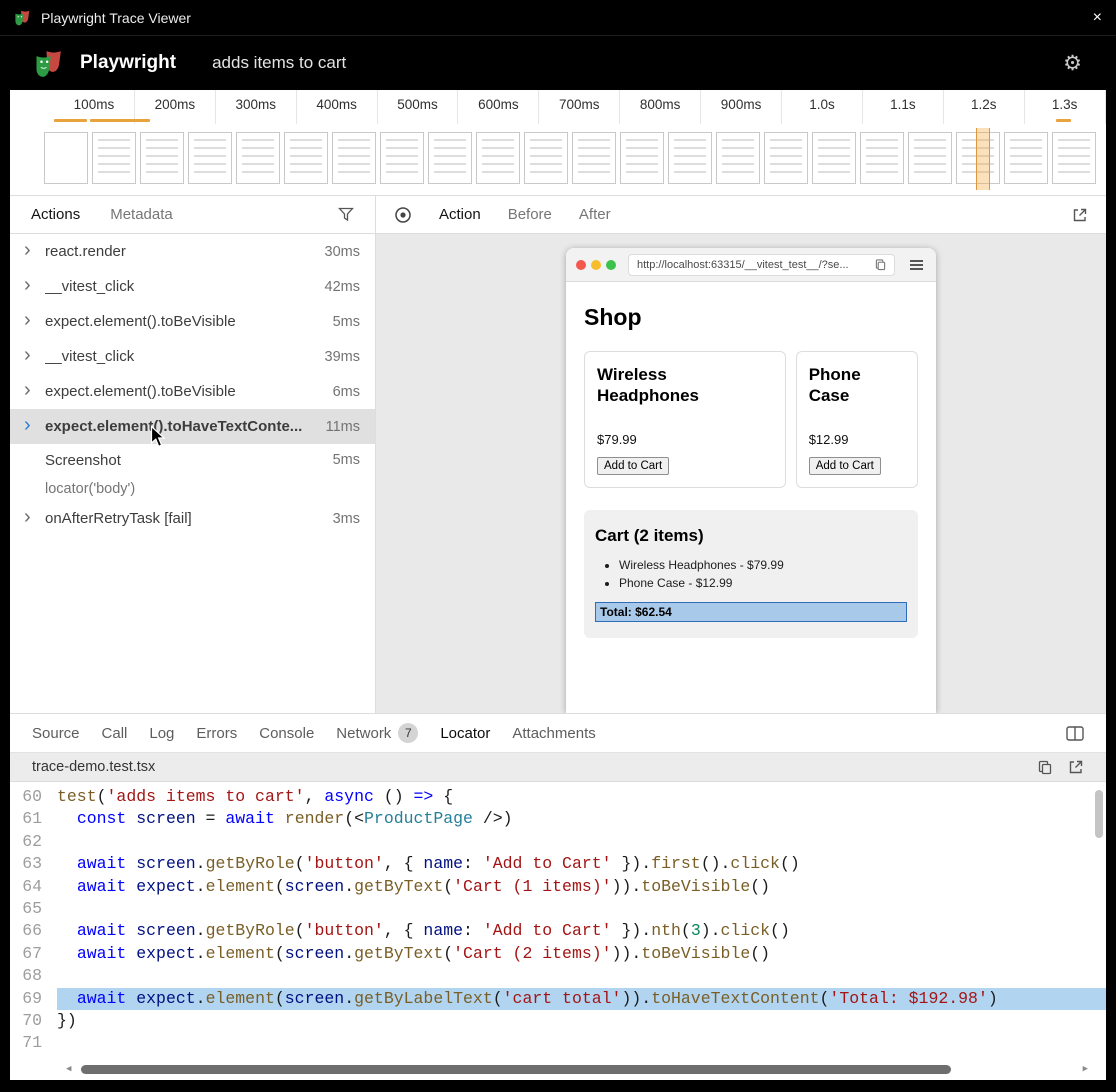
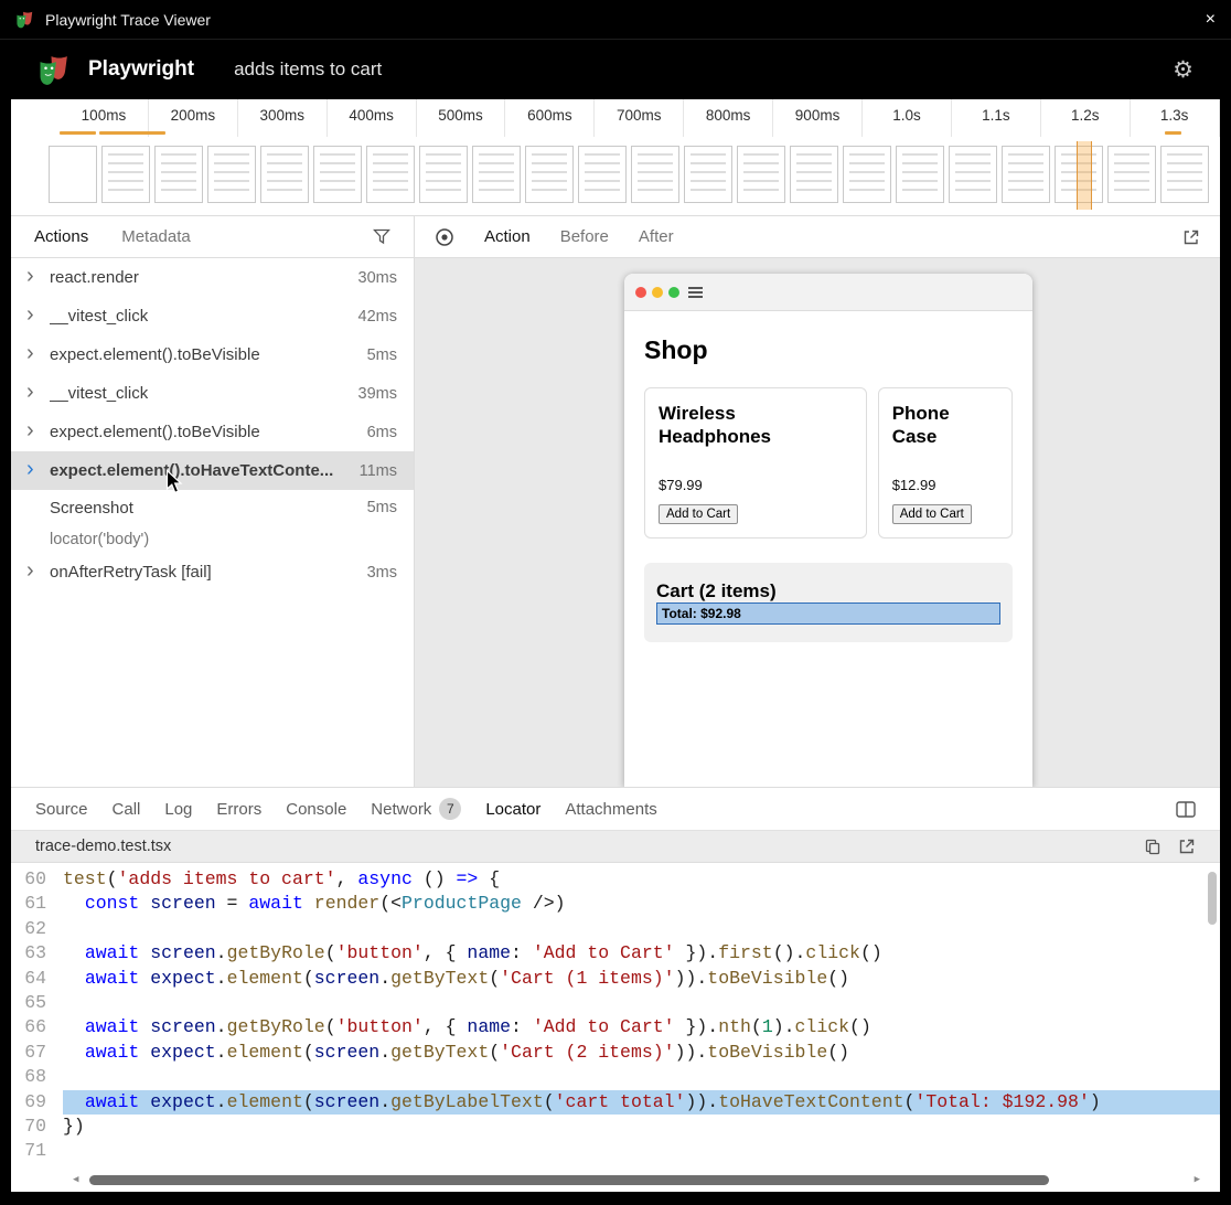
  Playwright Trace Viewer
  ×
  Playwright
  adds items to cart
  ⚙
  100ms
  200ms
  300ms
  400ms
  500ms
  600ms
  700ms
  800ms
  900ms
  1.0s
  1.1s
  1.2s
  1.3s
  Actions
  Metadata
  ›
  react.render
  30ms
  ›
  __vitest_click
  42ms
  ›
  expect.element().toBeVisible
  5ms
  ›
  __vitest_click
  39ms
  ›
  expect.element().toBeVisible
  6ms
  ›
  expect.element().toHaveTextConte...
  11ms
  Screenshot
  5ms
  locator('body')
  ›
  onAfterRetryTask [fail]
  3ms
  Action
  Before
  After
- http://localhost:63315/__vitest_test__/?se...
  Shop
  Wireless Headphones
  $79.99
  Add to Cart
  Phone Case
  $12.99
  Add to Cart
  Cart (2 items)
- Wireless Headphones - $79.99
- Phone Case - $12.99
- Total: $62.54
+ Total: $92.98
  Source
  Call
  Log
  Errors
  Console
  Network
  7
  Locator
  Attachments
  trace-demo.test.tsx
  60
  test('adds items to cart', async () => {
  61
  const screen = await render(<ProductPage />)
  62
  63
  await screen.getByRole('button', { name: 'Add to Cart' }).first().click()
  64
  await expect.element(screen.getByText('Cart (1 items)')).toBeVisible()
  65
  66
- await screen.getByRole('button', { name: 'Add to Cart' }).nth(3).click()
+ await screen.getByRole('button', { name: 'Add to Cart' }).nth(1).click()
  67
  await expect.element(screen.getByText('Cart (2 items)')).toBeVisible()
  68
  69
  await expect.element(screen.getByLabelText('cart total')).toHaveTextContent('Total: $192.98')
  70
  })
  71
  ◀
  ▶
